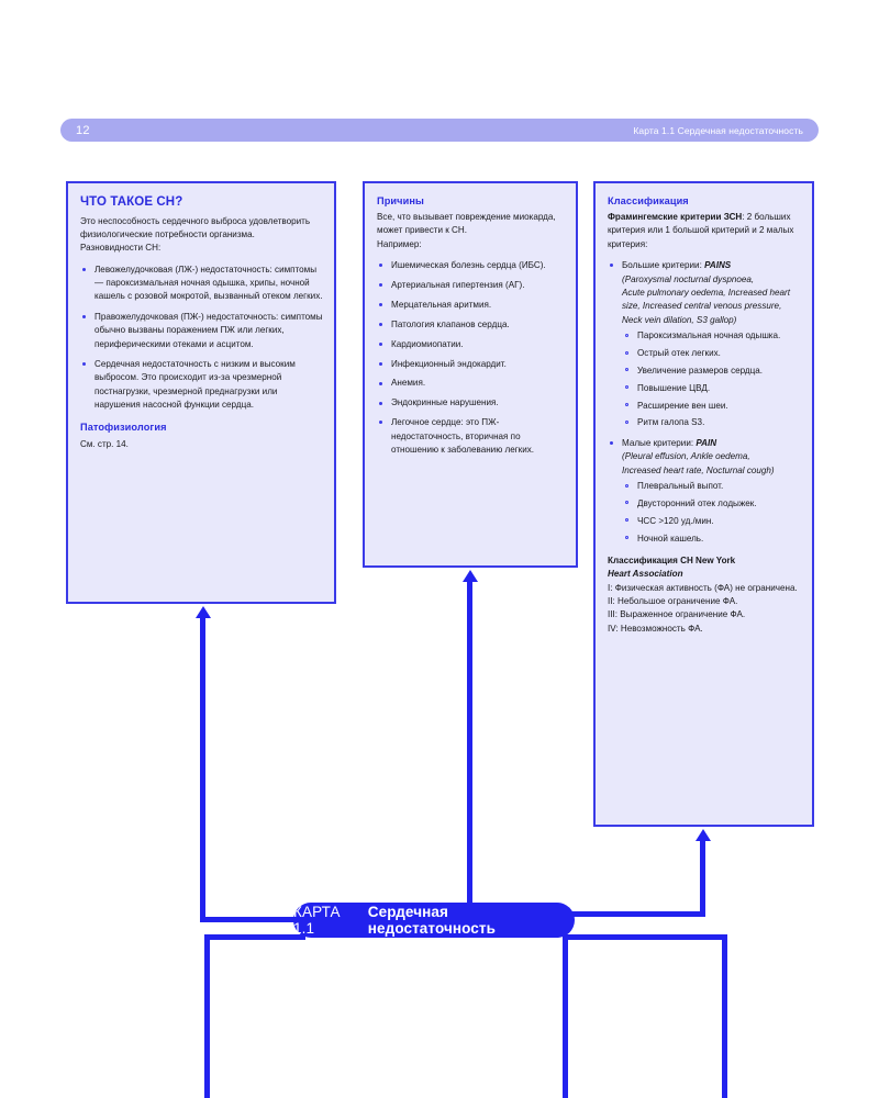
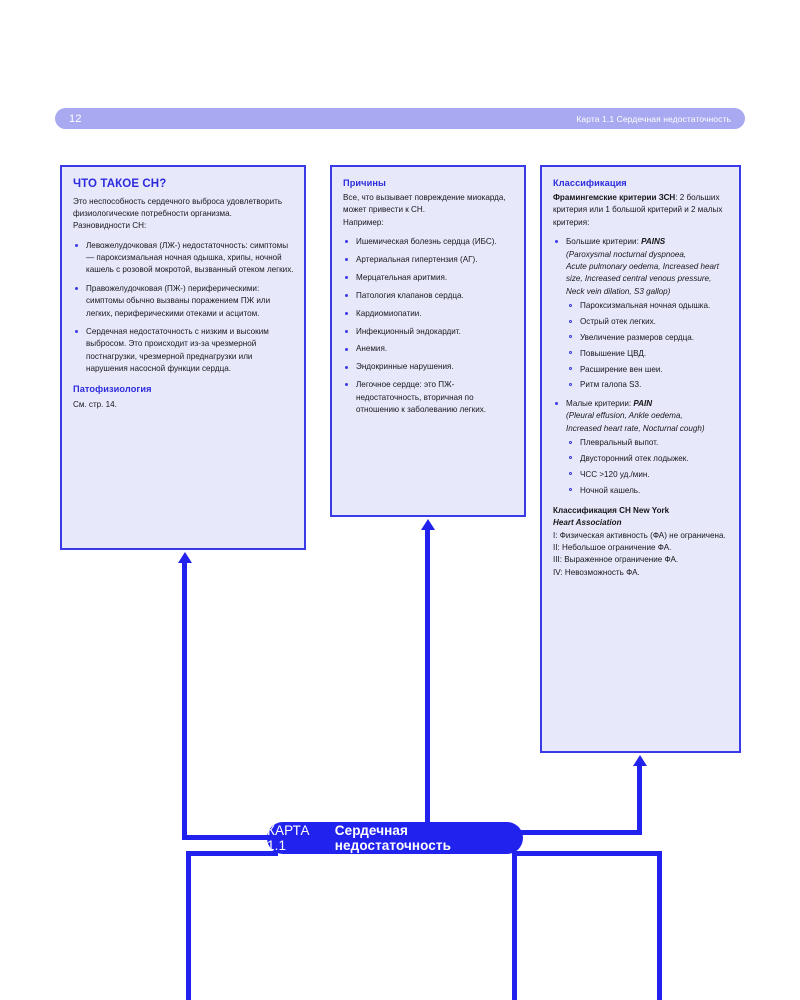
  12
  Карта 1.1 Сердечная недостаточность
  ЧТО ТАКОЕ СН?
  Это неспособность сердечного выброса удовлетворить
  физиологические потребности организма.
  Разновидности СН:
  Левожелудочковая (ЛЖ-) недостаточность: симптомы — пароксизмальная ночная одышка, хрипы, ночной кашель с розовой мокротой, вызванный отеком легких.
- Правожелудочковая (ПЖ-) недостаточность: симптомы обычно вызваны поражением ПЖ или легких, периферическими отеками и асцитом.
+ Правожелудочковая (ПЖ-) периферическими: симптомы обычно вызваны поражением ПЖ или легких, периферическими отеками и асцитом.
  Сердечная недостаточность с низким и высоким выбросом. Это происходит из-за чрезмерной постнагрузки, чрезмерной преднагрузки или нарушения насосной функции сердца.
  Патофизиология
  См. стр. 14.
  Причины
  Все, что вызывает повреждение миокарда,
  может привести к СН.
  Например:
  Ишемическая болезнь сердца (ИБС).
  Артериальная гипертензия (АГ).
  Мерцательная аритмия.
  Патология клапанов сердца.
  Кардиомиопатии.
  Инфекционный эндокардит.
  Анемия.
  Эндокринные нарушения.
  Легочное сердце: это ПЖ-недостаточность, вторичная по отношению к заболеванию легких.
  Классификация
  Фрамингемские критерии ЗСН: 2 больших критерия или 1 большой критерий и 2 малых критерия:
  Большие критерии: PAINS
  (Paroxysmal nocturnal dyspnoea,
  Acute pulmonary oedema, Increased heart
  size, Increased central venous pressure,
  Neck vein dilation, S3 gallop)
  Пароксизмальная ночная одышка.
  Острый отек легких.
  Увеличение размеров сердца.
  Повышение ЦВД.
  Расширение вен шеи.
  Ритм галопа S3.
  Малые критерии: PAIN
  (Pleural effusion, Ankle oedema,
  Increased heart rate, Nocturnal cough)
  Плевральный выпот.
  Двусторонний отек лодыжек.
  ЧСС >120 уд./мин.
  Ночной кашель.
  Классификация СН New York
  Heart Association
  I: Физическая активность (ФА) не ограничена.
  II: Небольшое ограничение ФА.
  III: Выраженное ограничение ФА.
  IV: Невозможность ФА.
  КАРТА 1.1
  Сердечная недостаточность
